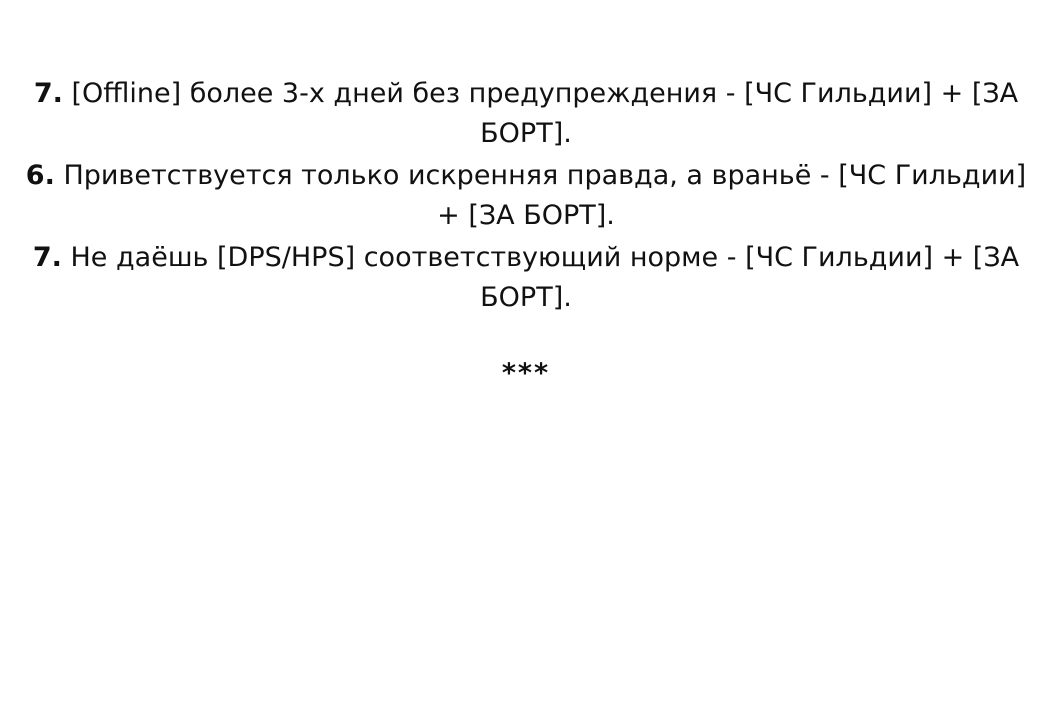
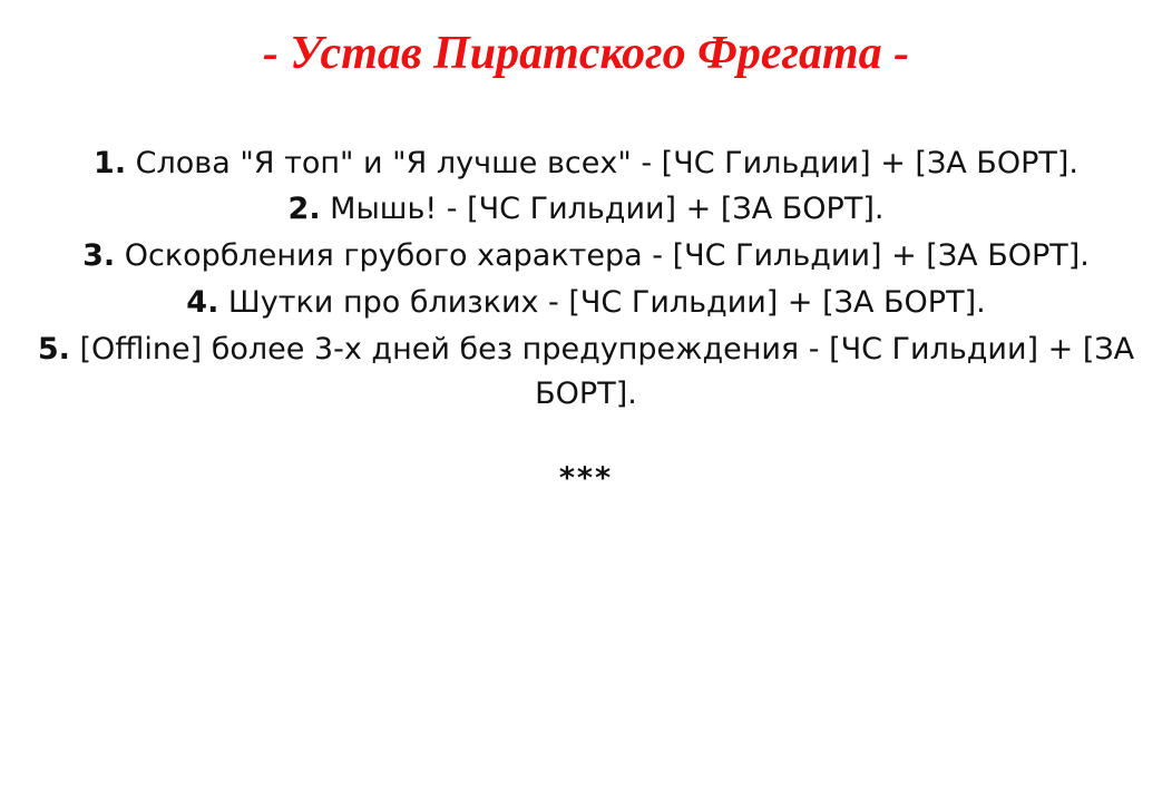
+ - Устав Пиратского Фрегата -
+ 1. Слова "Я топ" и "Я лучше всех" - [ЧС Гильдии] + [ЗА БОРТ].
+ 2. Мышь! - [ЧС Гильдии] + [ЗА БОРТ].
+ 3. Оскорбления грубого характера - [ЧС Гильдии] + [ЗА БОРТ].
+ 4. Шутки про близких - [ЧС Гильдии] + [ЗА БОРТ].
- 7. [Offline] более 3-х дней без предупреждения - [ЧС Гильдии] + [ЗА БОРТ].
+ 5. [Offline] более 3-х дней без предупреждения - [ЧС Гильдии] + [ЗА БОРТ].
- 6. Приветствуется только искренняя правда, а враньё - [ЧС Гильдии] + [ЗА БОРТ].
- 7. Не даёшь [DPS/HPS] соответствующий норме - [ЧС Гильдии] + [ЗА БОРТ].
  ***
